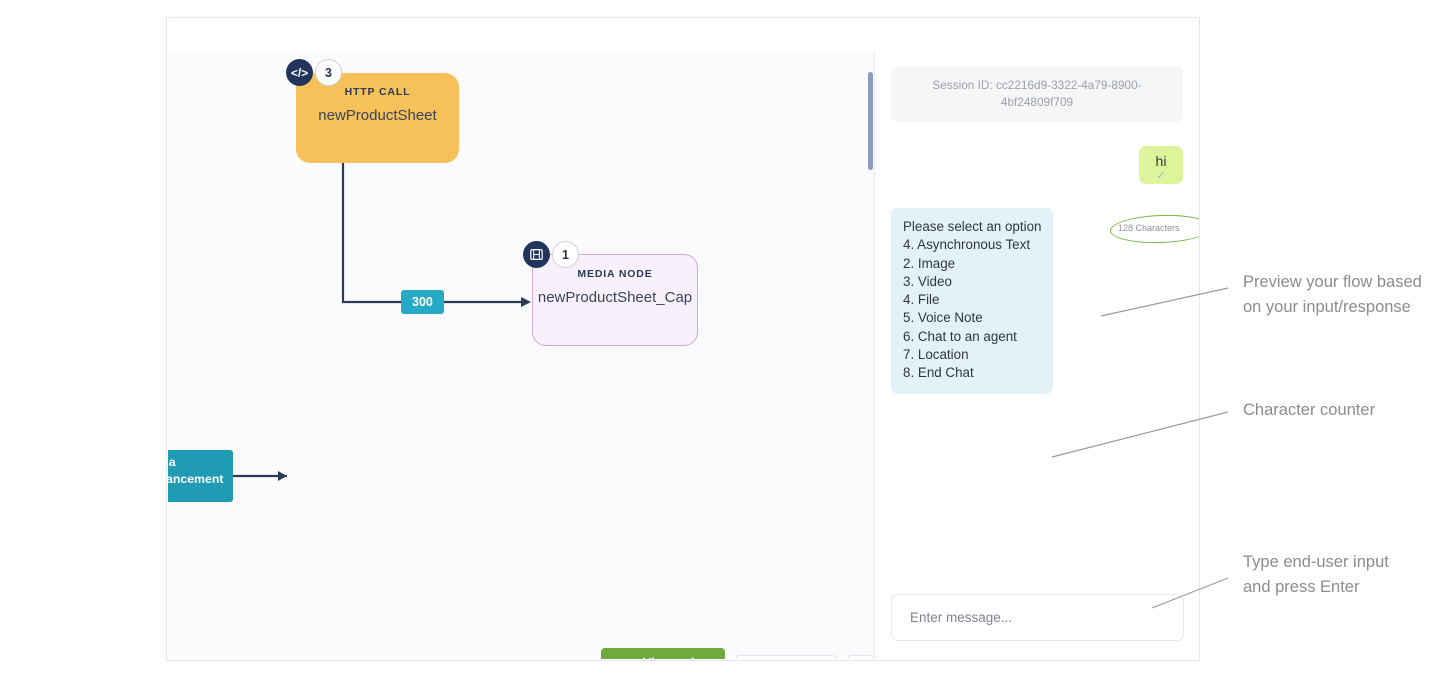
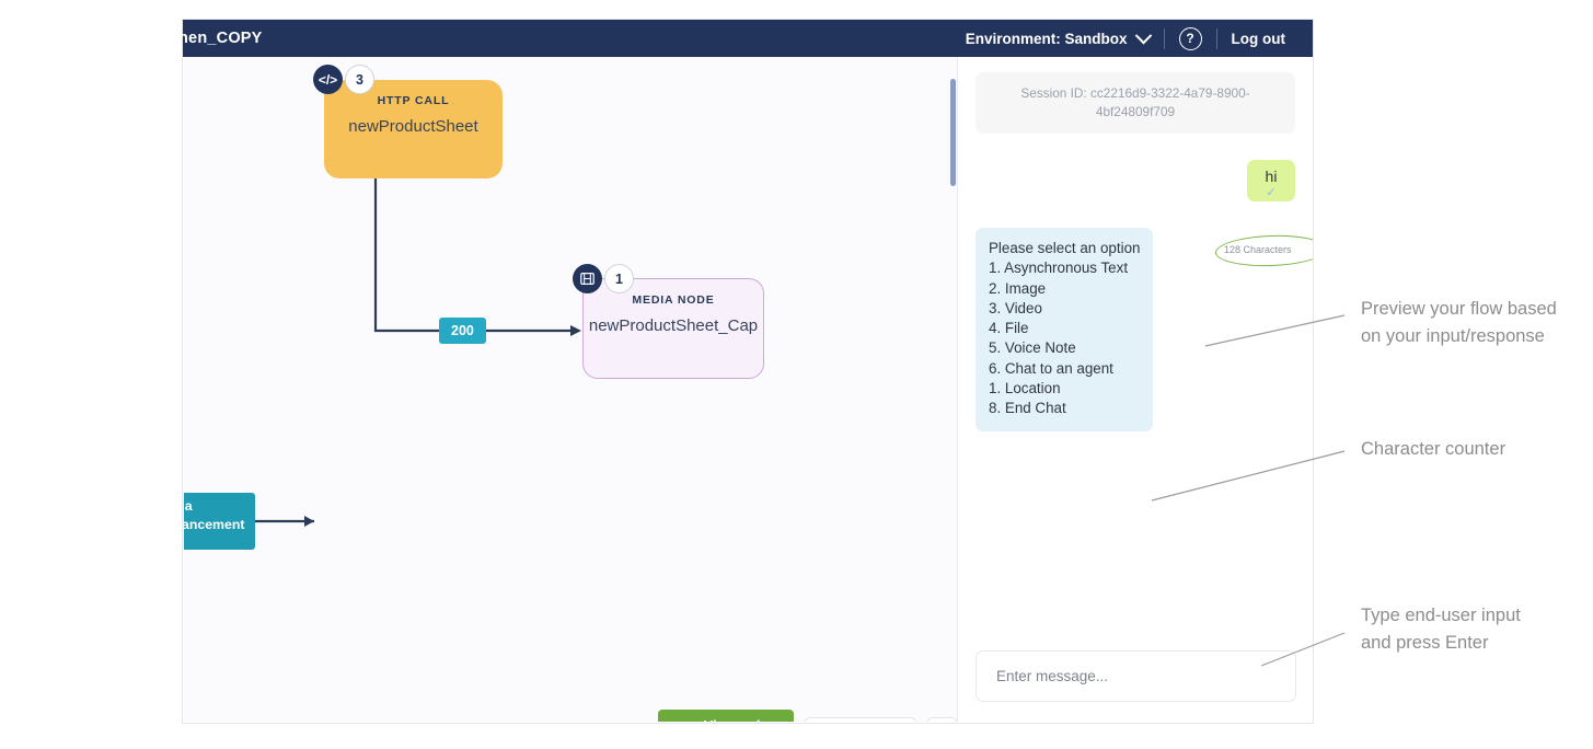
+ hen_COPY
+ Environment: Sandbox
+ ?
+ Log out
  ancement
  </>
  3
  HTTP CALL
  newProductSheet
- 300
+ 200
  1
  MEDIA NODE
  newProductSheet_Cap
  Session ID: cc2216d9-3322-4a79-8900-4bf24809f709
  hi
  ✓
  Please select an option
- 4. Asynchronous Text
+ 1. Asynchronous Text
  2. Image
  3. Video
  4. File
  5. Voice Note
  6. Chat to an agent
- 7. Location
+ 1. Location
  8. End Chat
  128 Characters
  Enter message...
  Preview your flow based
  on your input/response
  Character counter
  Type end-user input
  and press Enter
